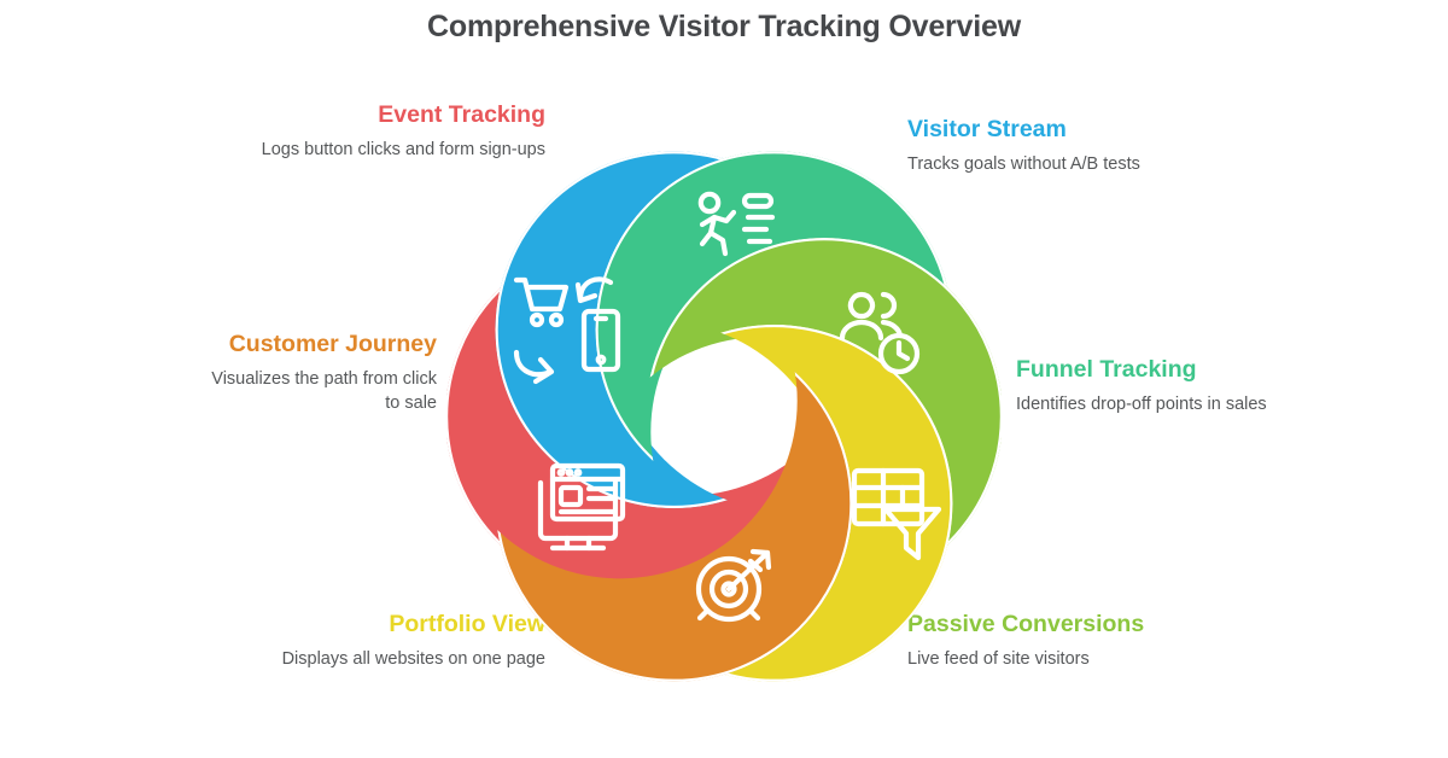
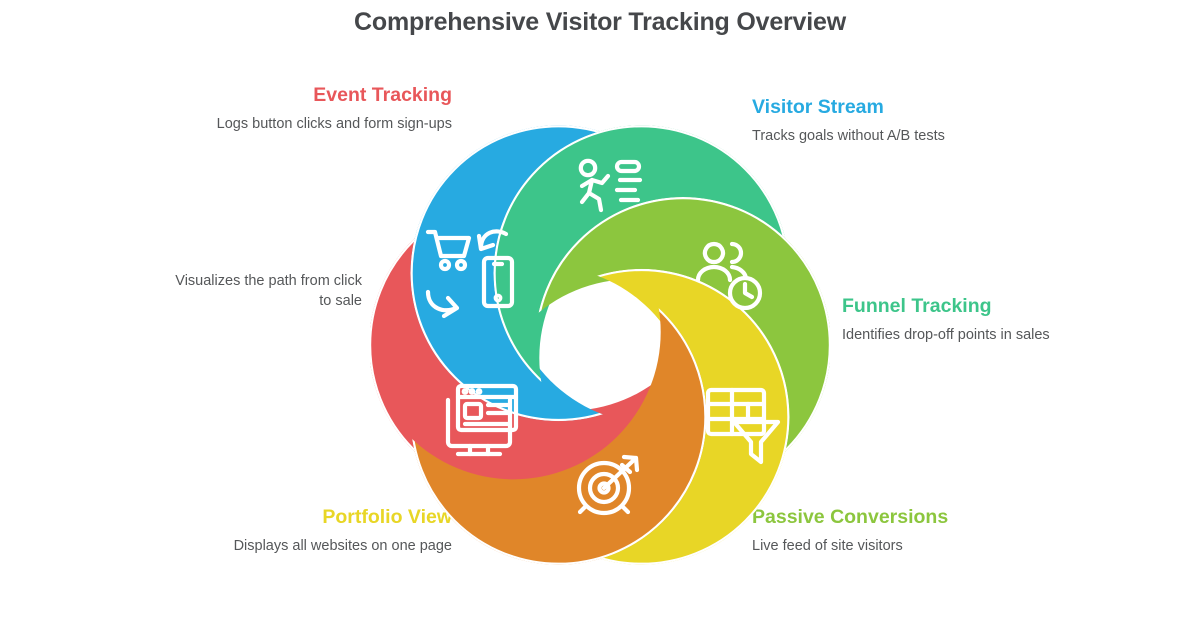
  Comprehensive Visitor Tracking Overview
  Event Tracking
  Logs button clicks and form sign-ups
  Visitor Stream
  Tracks goals without A/B tests
  Funnel Tracking
  Identifies drop-off points in sales
  Passive Conversions
  Live feed of site visitors
  Portfolio View
  Displays all websites on one page
- Customer Journey
  Visualizes the path from click to sale
